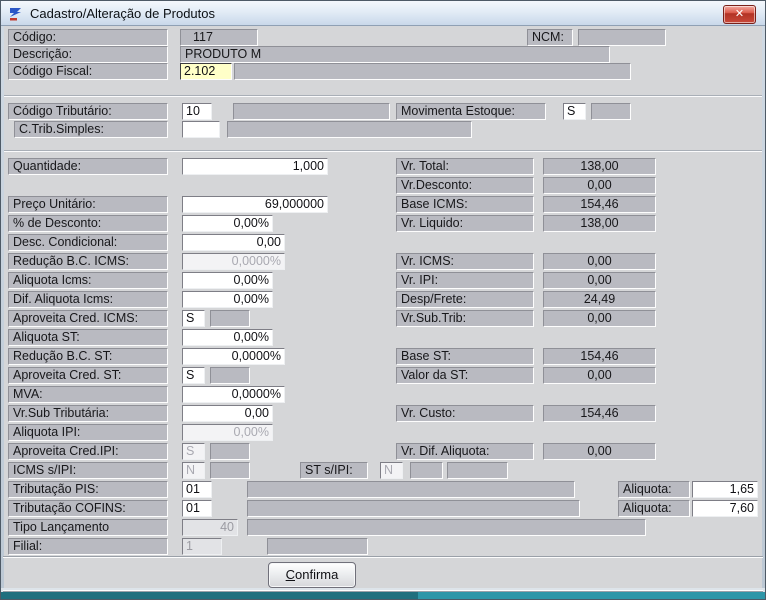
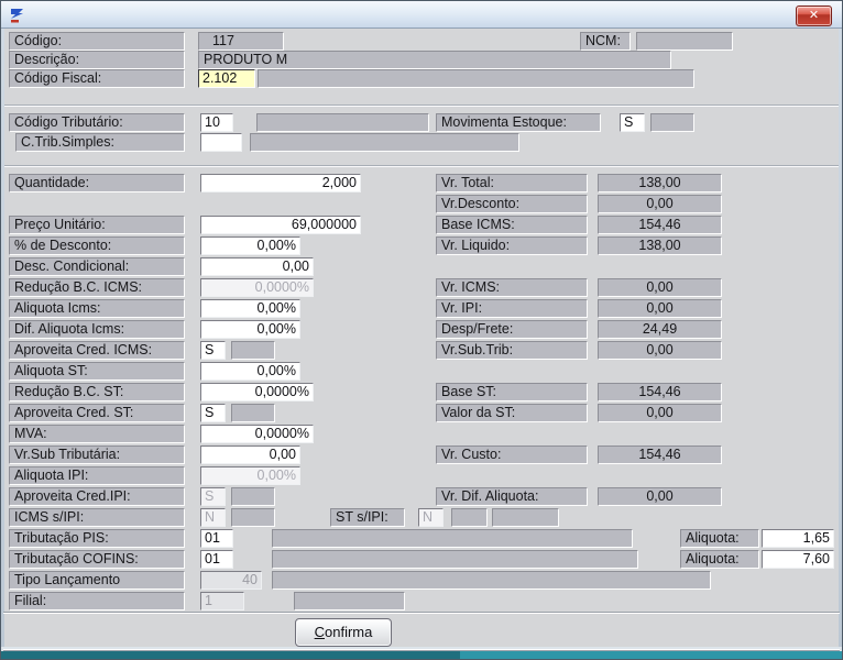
- Cadastro/Alteração de Produtos
  ✕
  Código:
  117
  NCM:
  Descrição:
  PRODUTO M
  Código Fiscal:
  2.102
  Código Tributário:
  10
  Movimenta Estoque:
  S
  C.Trib.Simples:
  Quantidade:
- 1,000
+ 2,000
  Vr. Total:
  138,00
  Vr.Desconto:
  0,00
  Preço Unitário:
  69,000000
  Base ICMS:
  154,46
  % de Desconto:
  0,00%
  Vr. Liquido:
  138,00
  Desc. Condicional:
  0,00
  Redução B.C. ICMS:
  0,0000%
  Vr. ICMS:
  0,00
  Aliquota Icms:
  0,00%
  Vr. IPI:
  0,00
  Dif. Aliquota Icms:
  0,00%
  Desp/Frete:
  24,49
  Aproveita Cred. ICMS:
  S
  Vr.Sub.Trib:
  0,00
  Aliquota ST:
  0,00%
  Redução B.C. ST:
  0,0000%
  Base ST:
  154,46
  Aproveita Cred. ST:
  S
  Valor da ST:
  0,00
  MVA:
  0,0000%
  Vr.Sub Tributária:
  0,00
  Vr. Custo:
  154,46
  Aliquota IPI:
  0,00%
  Aproveita Cred.IPI:
  S
  Vr. Dif. Aliquota:
  0,00
  ICMS s/IPI:
  N
  ST s/IPI:
  N
  Tributação PIS:
  01
  Aliquota:
  1,65
  Tributação COFINS:
  01
  Aliquota:
  7,60
  Tipo Lançamento
  40
  Filial:
  1
  Confirma
